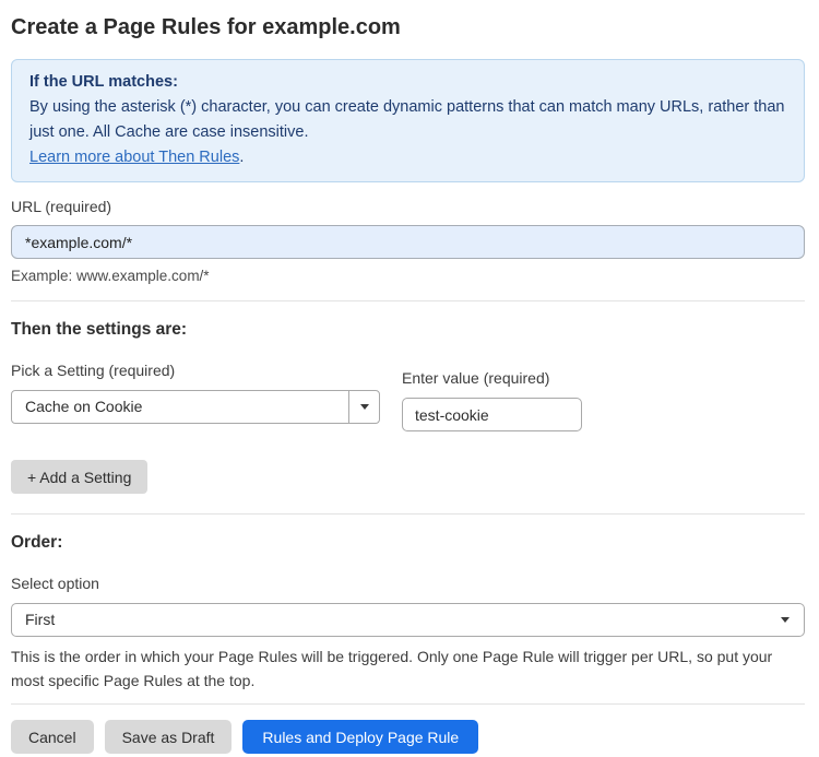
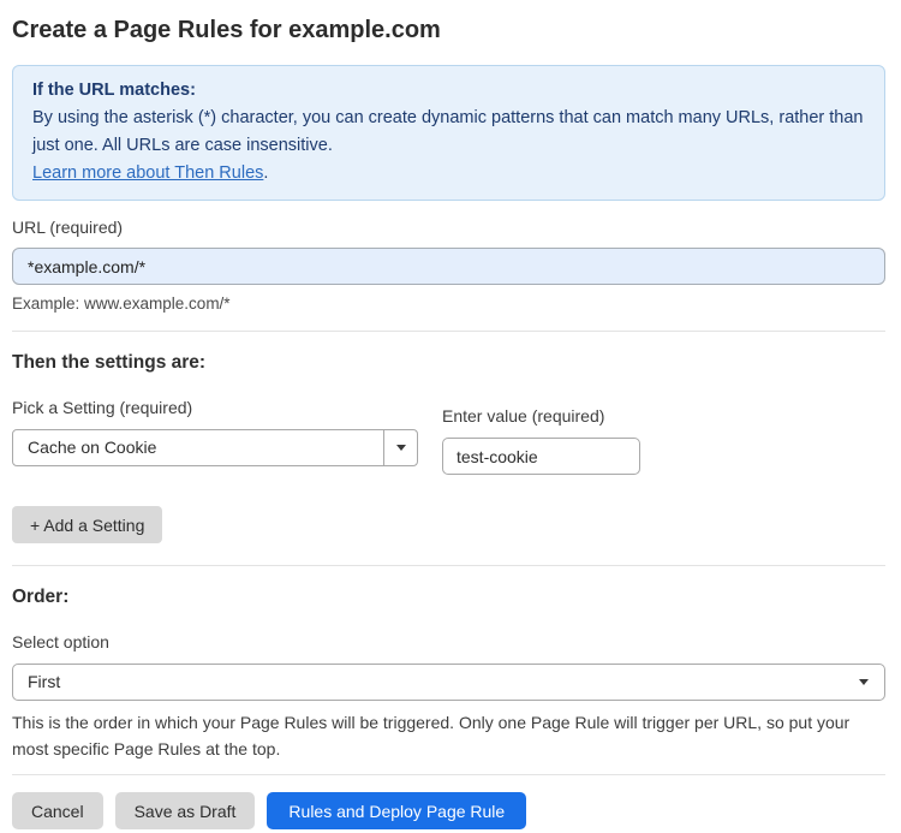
  Create a Page Rules for example.com
  If the URL matches:
- By using the asterisk (*) character, you can create dynamic patterns that can match many URLs, rather than just one. All Cache are case insensitive.
+ By using the asterisk (*) character, you can create dynamic patterns that can match many URLs, rather than just one. All URLs are case insensitive.
  Learn more about Then Rules.
  URL (required)
  *example.com/*
  Example: www.example.com/*
  Then the settings are:
  Pick a Setting (required)
  Cache on Cookie
  Enter value (required)
  test-cookie
  + Add a Setting
  Order:
  Select option
  First
  This is the order in which your Page Rules will be triggered. Only one Page Rule will trigger per URL, so put your most specific Page Rules at the top.
  Cancel
  Save as Draft
  Rules and Deploy Page Rule
